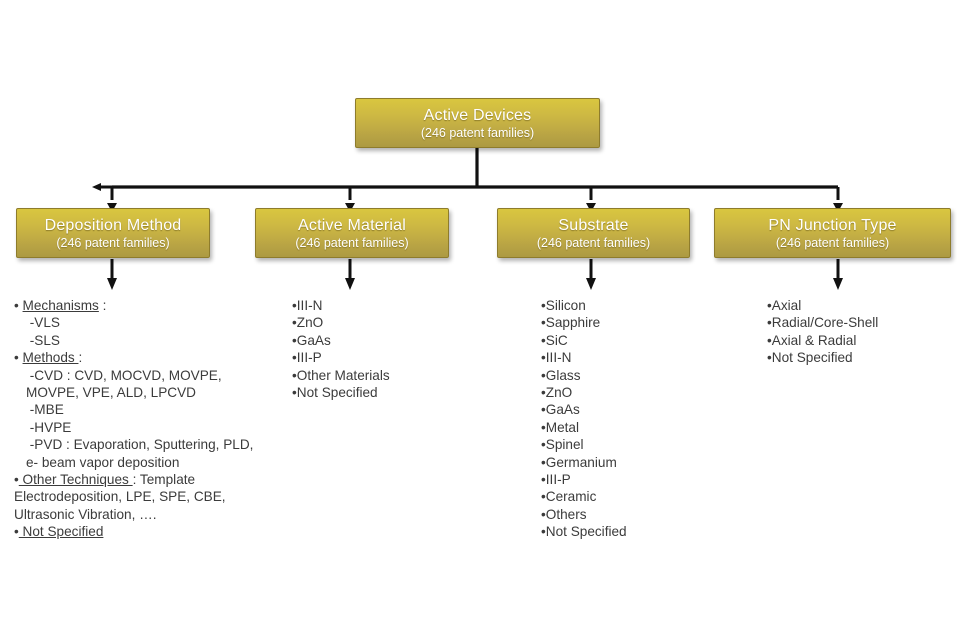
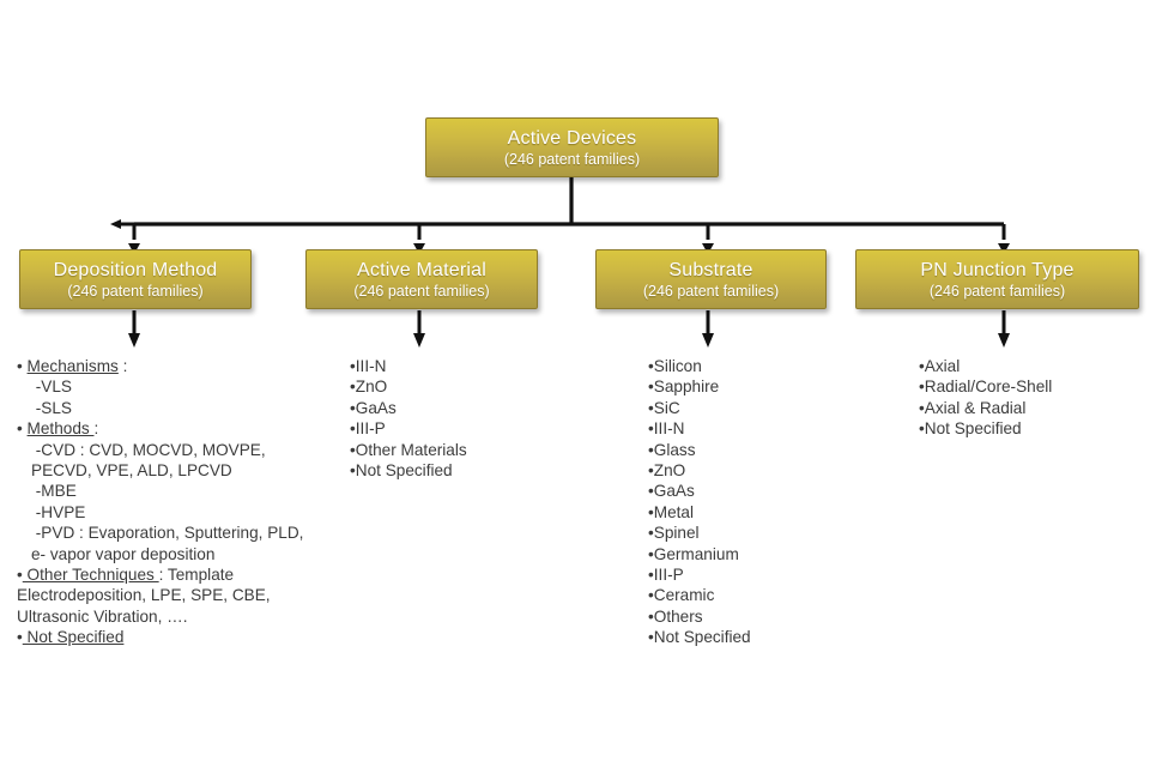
  Active Devices
  (246 patent families)
  Deposition Method
  (246 patent families)
  Active Material
  (246 patent families)
  Substrate
  (246 patent families)
  PN Junction Type
  (246 patent families)
  • Mechanisms :
  -VLS
  -SLS
  • Methods :
- -CVD : CVD, MOCVD, MOVPE, MOVPE, VPE, ALD, LPCVD
+ -CVD : CVD, MOCVD, MOVPE, PECVD, VPE, ALD, LPCVD
  -MBE
  -HVPE
- -PVD : Evaporation, Sputtering, PLD, e- beam vapor deposition
+ -PVD : Evaporation, Sputtering, PLD, e- vapor vapor deposition
  • Other Techniques : Template Electrodeposition, LPE, SPE, CBE, Ultrasonic Vibration, ….
  • Not Specified
  •III-N
  •ZnO
  •GaAs
  •III-P
  •Other Materials
  •Not Specified
  •Silicon
  •Sapphire
  •SiC
  •III-N
  •Glass
  •ZnO
  •GaAs
  •Metal
  •Spinel
  •Germanium
  •III-P
  •Ceramic
  •Others
  •Not Specified
  •Axial
  •Radial/Core-Shell
  •Axial & Radial
  •Not Specified
